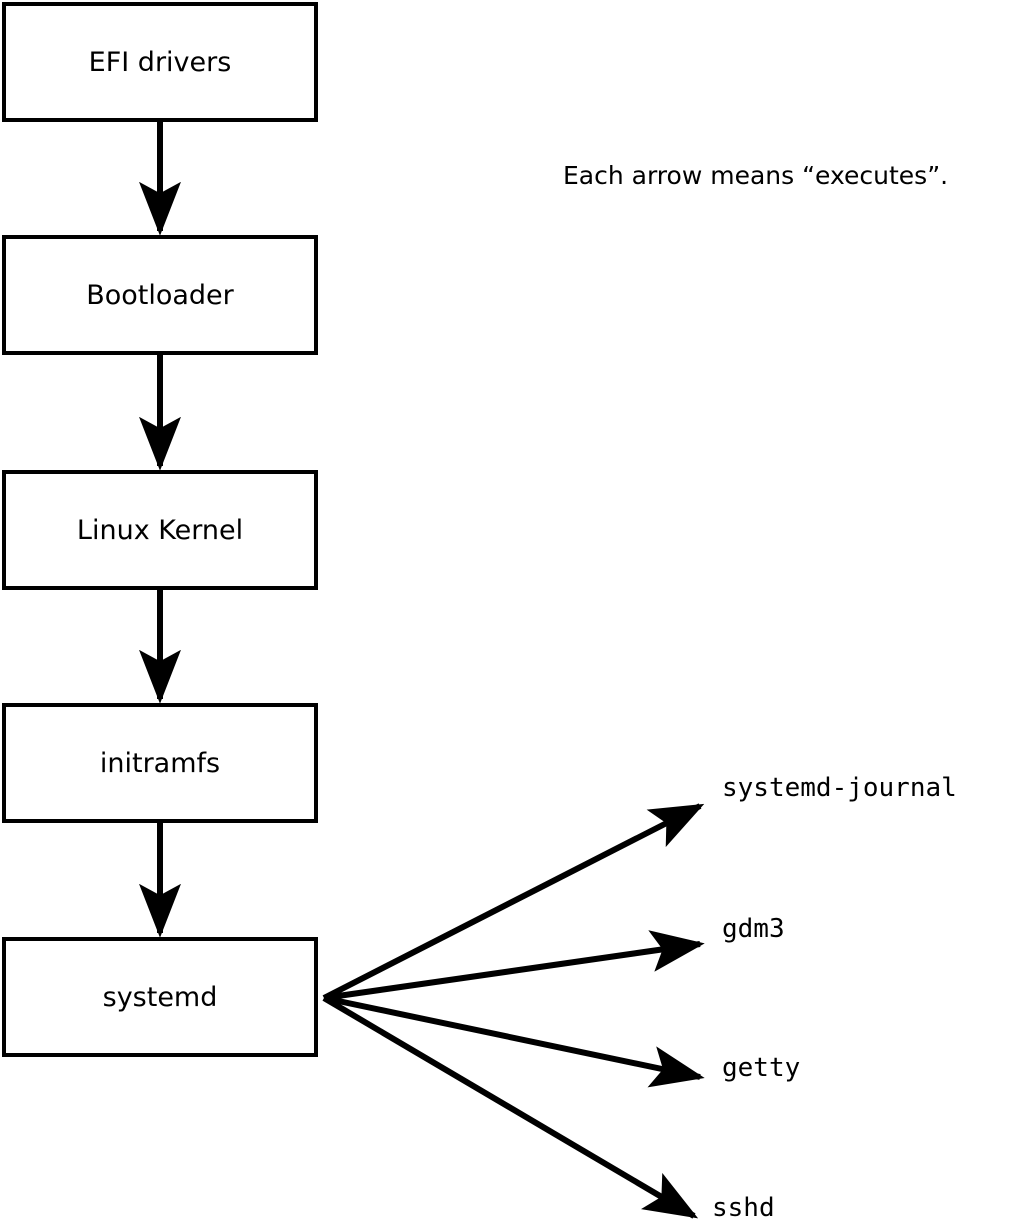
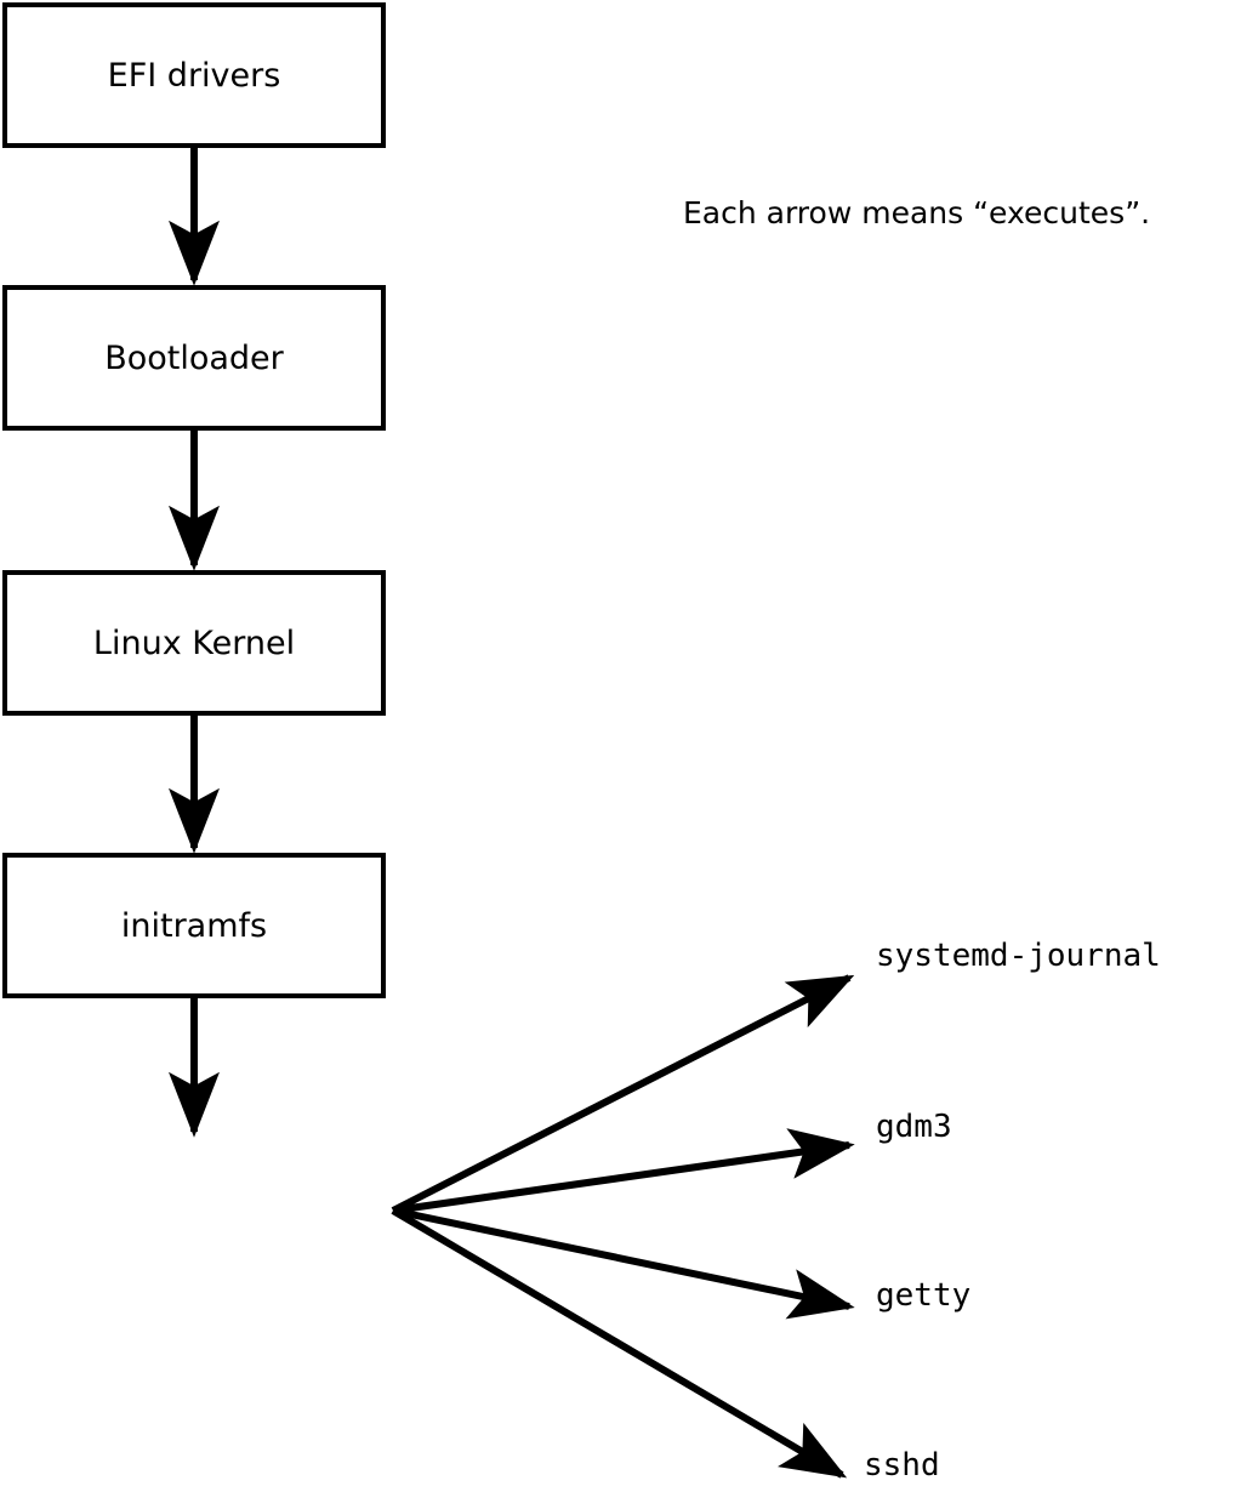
  EFI drivers
  Bootloader
  Linux Kernel
  initramfs
- systemd
  Each arrow means “executes”.
  systemd-journal
  gdm3
  getty
  sshd
